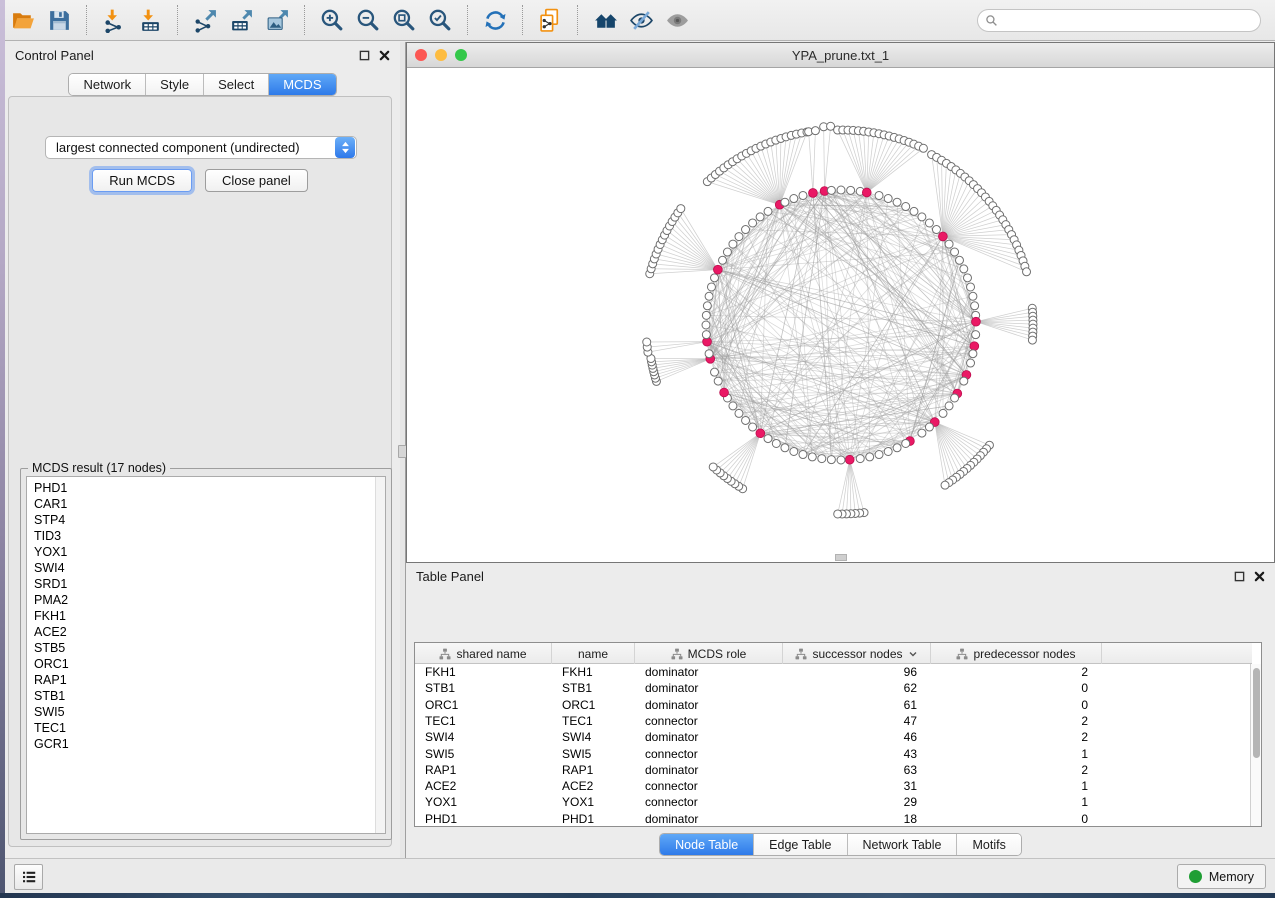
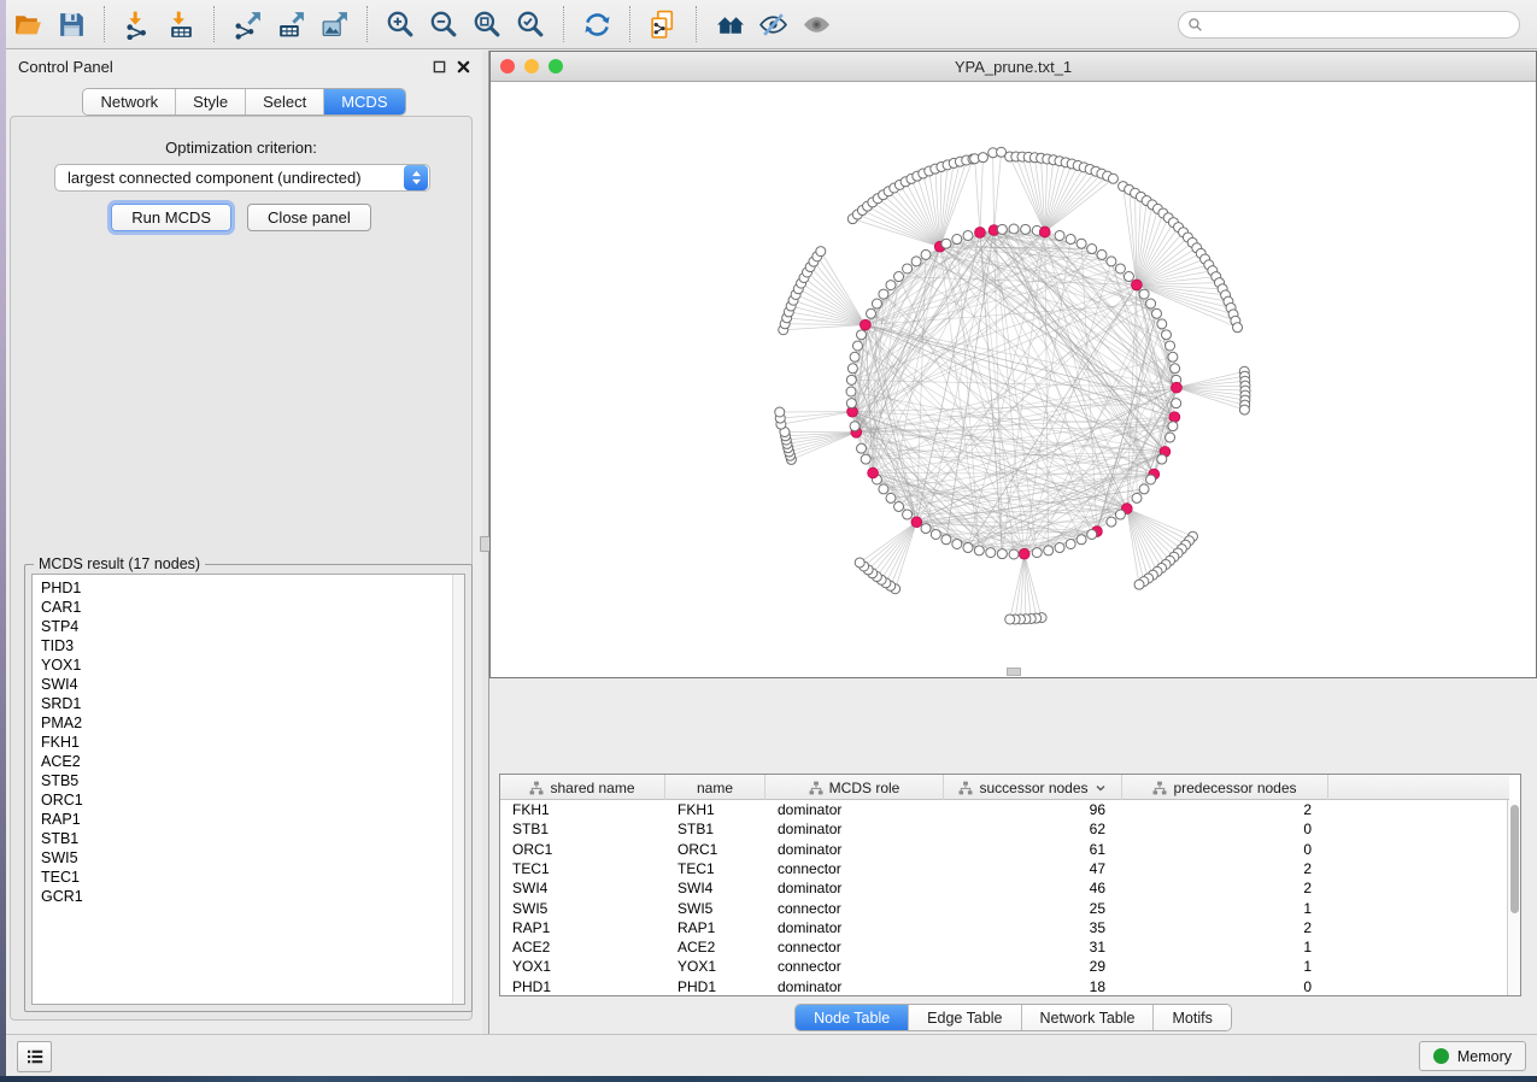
  Control Panel
  Network
  Style
  Select
  MCDS
+ Optimization criterion:
  largest connected component (undirected)
  Run MCDS
  Close panel
  MCDS result (17 nodes)
  PHD1
  CAR1
  STP4
  TID3
  YOX1
  SWI4
  SRD1
  PMA2
  FKH1
  ACE2
  STB5
  ORC1
  RAP1
  STB1
  SWI5
  TEC1
  GCR1
  YPA_prune.txt_1
- Table Panel
  shared name
  name
  MCDS role
  successor nodes
  predecessor nodes
  FKH1
  FKH1
  dominator
  96
  2
  STB1
  STB1
  dominator
  62
  0
  ORC1
  ORC1
  dominator
  61
  0
  TEC1
  TEC1
  connector
  47
  2
  SWI4
  SWI4
  dominator
  46
  2
  SWI5
  SWI5
  connector
- 43
+ 25
  1
  RAP1
  RAP1
  dominator
- 63
+ 35
  2
  ACE2
  ACE2
  connector
  31
  1
  YOX1
  YOX1
  connector
  29
  1
  PHD1
  PHD1
  dominator
  18
  0
  Node Table
  Edge Table
  Network Table
  Motifs
  Memory
